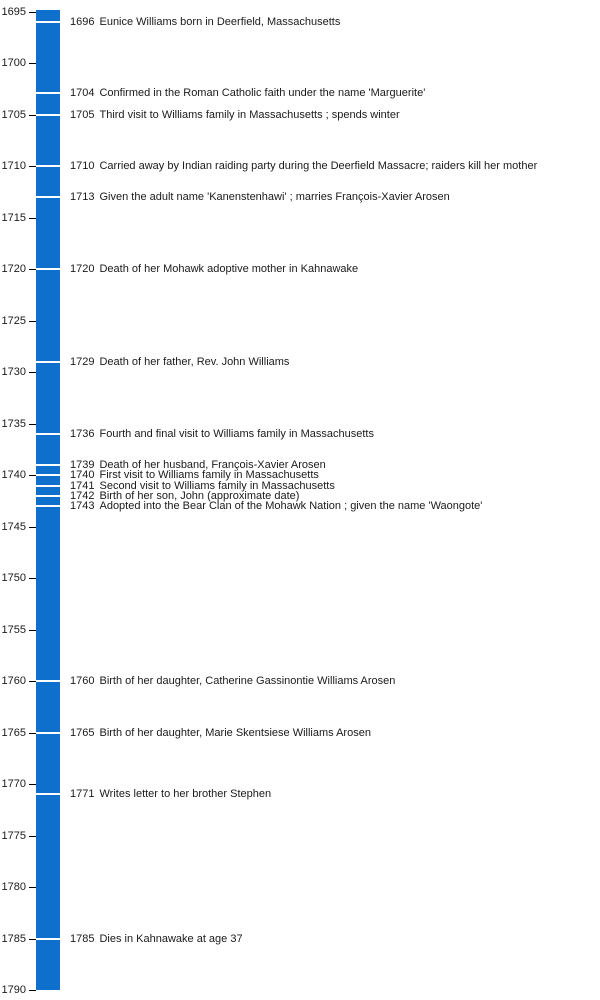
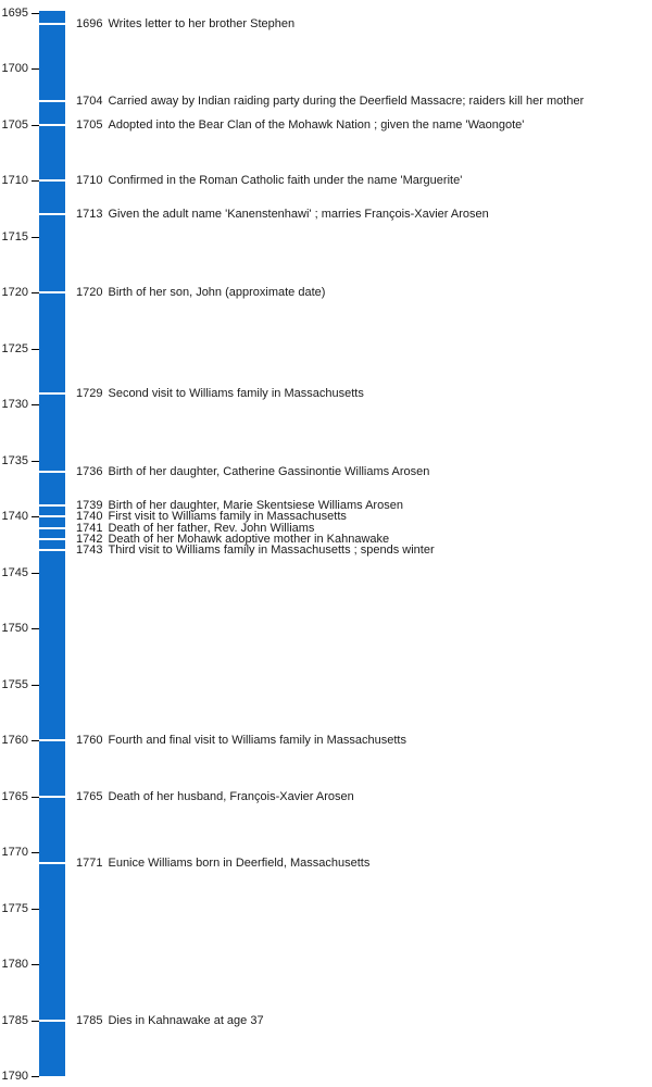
  1695
  1700
  1705
  1710
  1715
  1720
  1725
  1730
  1735
  1740
  1745
  1750
  1755
  1760
  1765
  1770
  1775
  1780
  1785
  1790
- 1696 Eunice Williams born in Deerfield, Massachusetts
+ 1696 Writes letter to her brother Stephen
- 1704 Confirmed in the Roman Catholic faith under the name 'Marguerite'
+ 1704 Carried away by Indian raiding party during the Deerfield Massacre; raiders kill her mother
- 1705 Third visit to Williams family in Massachusetts ; spends winter
+ 1705 Adopted into the Bear Clan of the Mohawk Nation ; given the name 'Waongote'
- 1710 Carried away by Indian raiding party during the Deerfield Massacre; raiders kill her mother
+ 1710 Confirmed in the Roman Catholic faith under the name 'Marguerite'
  1713 Given the adult name 'Kanenstenhawi' ; marries François-Xavier Arosen
- 1720 Death of her Mohawk adoptive mother in Kahnawake
+ 1720 Birth of her son, John (approximate date)
- 1729 Death of her father, Rev. John Williams
+ 1729 Second visit to Williams family in Massachusetts
- 1736 Fourth and final visit to Williams family in Massachusetts
+ 1736 Birth of her daughter, Catherine Gassinontie Williams Arosen
- 1739 Death of her husband, François-Xavier Arosen
+ 1739 Birth of her daughter, Marie Skentsiese Williams Arosen
  1740 First visit to Williams family in Massachusetts
- 1741 Second visit to Williams family in Massachusetts
+ 1741 Death of her father, Rev. John Williams
- 1742 Birth of her son, John (approximate date)
+ 1742 Death of her Mohawk adoptive mother in Kahnawake
- 1743 Adopted into the Bear Clan of the Mohawk Nation ; given the name 'Waongote'
+ 1743 Third visit to Williams family in Massachusetts ; spends winter
- 1760 Birth of her daughter, Catherine Gassinontie Williams Arosen
+ 1760 Fourth and final visit to Williams family in Massachusetts
- 1765 Birth of her daughter, Marie Skentsiese Williams Arosen
+ 1765 Death of her husband, François-Xavier Arosen
- 1771 Writes letter to her brother Stephen
+ 1771 Eunice Williams born in Deerfield, Massachusetts
  1785 Dies in Kahnawake at age 37
